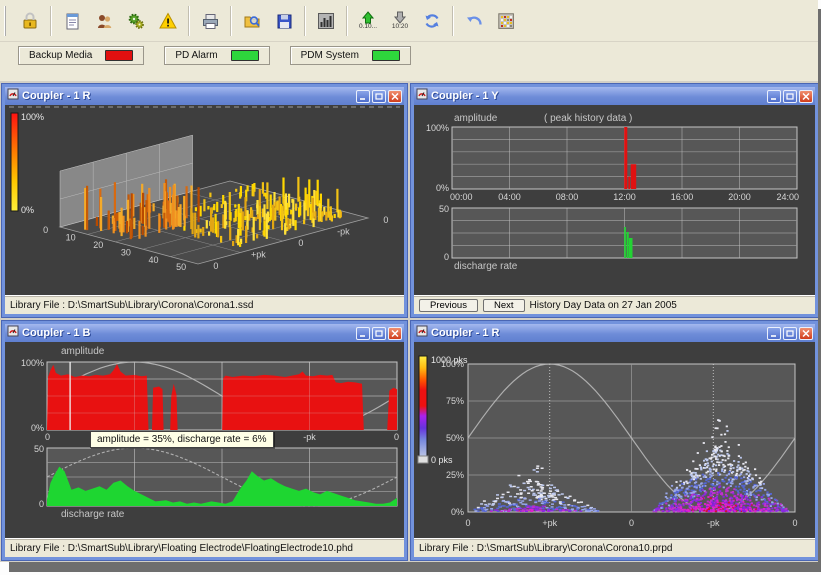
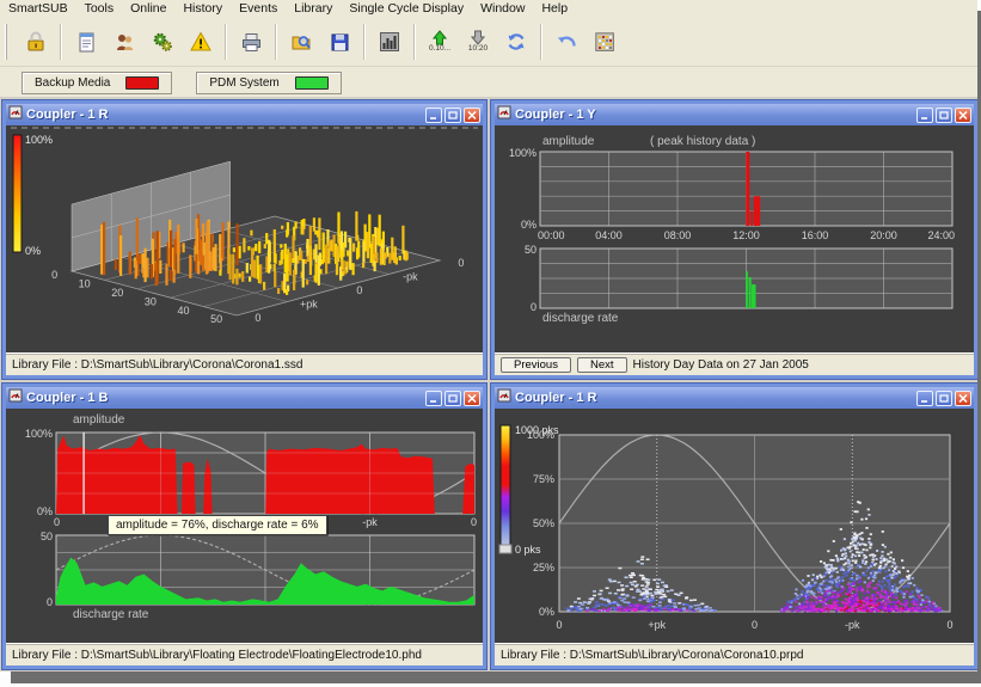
+ SmartSUB
+ Tools
+ Online
+ History
+ Events
+ Library
+ Single Cycle Display
+ Window
+ Help
  Backup Media
- PD Alarm
  PDM System
  Coupler - 1 R
  100%
  0%
  0
  10
  20
  30
  40
  50
  0
  +pk
  0
  -pk
  0
  Library File : D:\SmartSub\Library\Corona\Corona1.ssd
  Coupler - 1 Y
  100%
  0%
  50
  0
  00:00
  04:00
  08:00
  12:00
  16:00
  20:00
  24:00
  amplitude
  ( peak history data )
  discharge rate
  Previous
  Next
  History Day Data on 27 Jan 2005
  Coupler - 1 B
  100%
  0%
  0
  -pk
  0
  50
  0
  amplitude
  discharge rate
- amplitude = 35%, discharge rate = 6%
+ amplitude = 76%, discharge rate = 6%
  Library File : D:\SmartSub\Library\Floating Electrode\FloatingElectrode10.phd
  Coupler - 1 R
  1000 pks
  0 pks
  100%
  75%
  50%
  25%
  0%
  0
  +pk
  0
  -pk
  0
  Library File : D:\SmartSub\Library\Corona\Corona10.prpd
